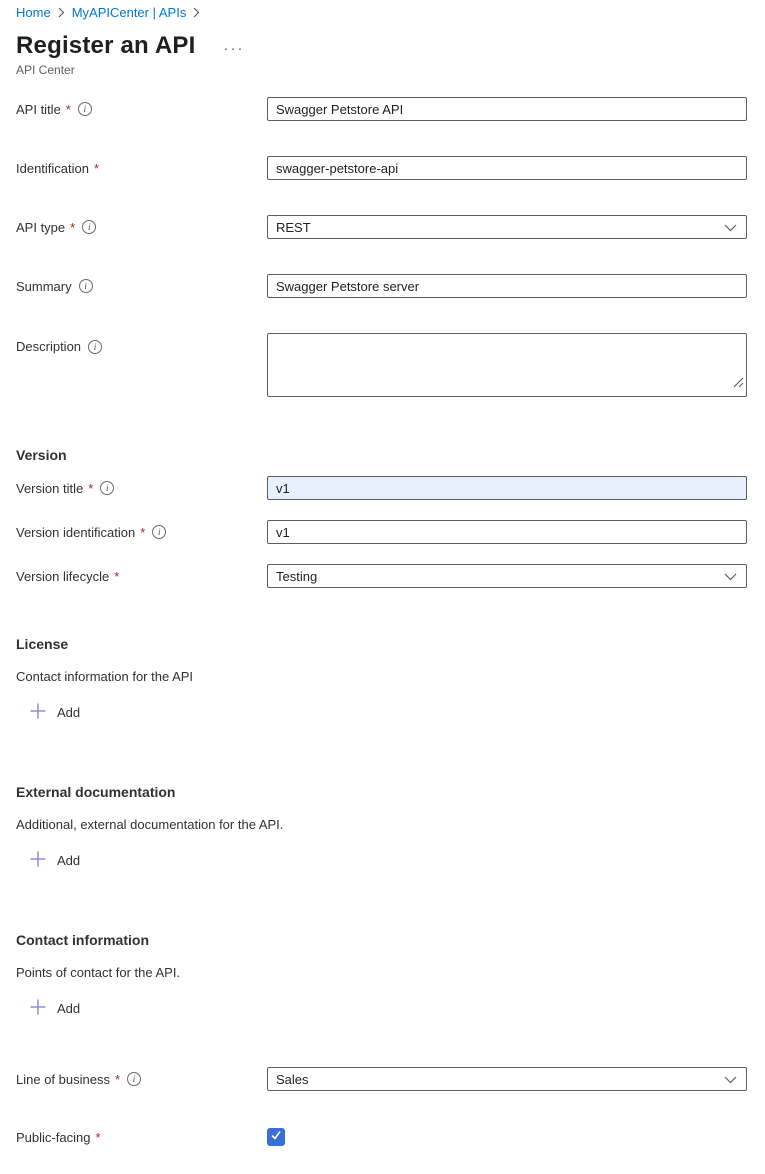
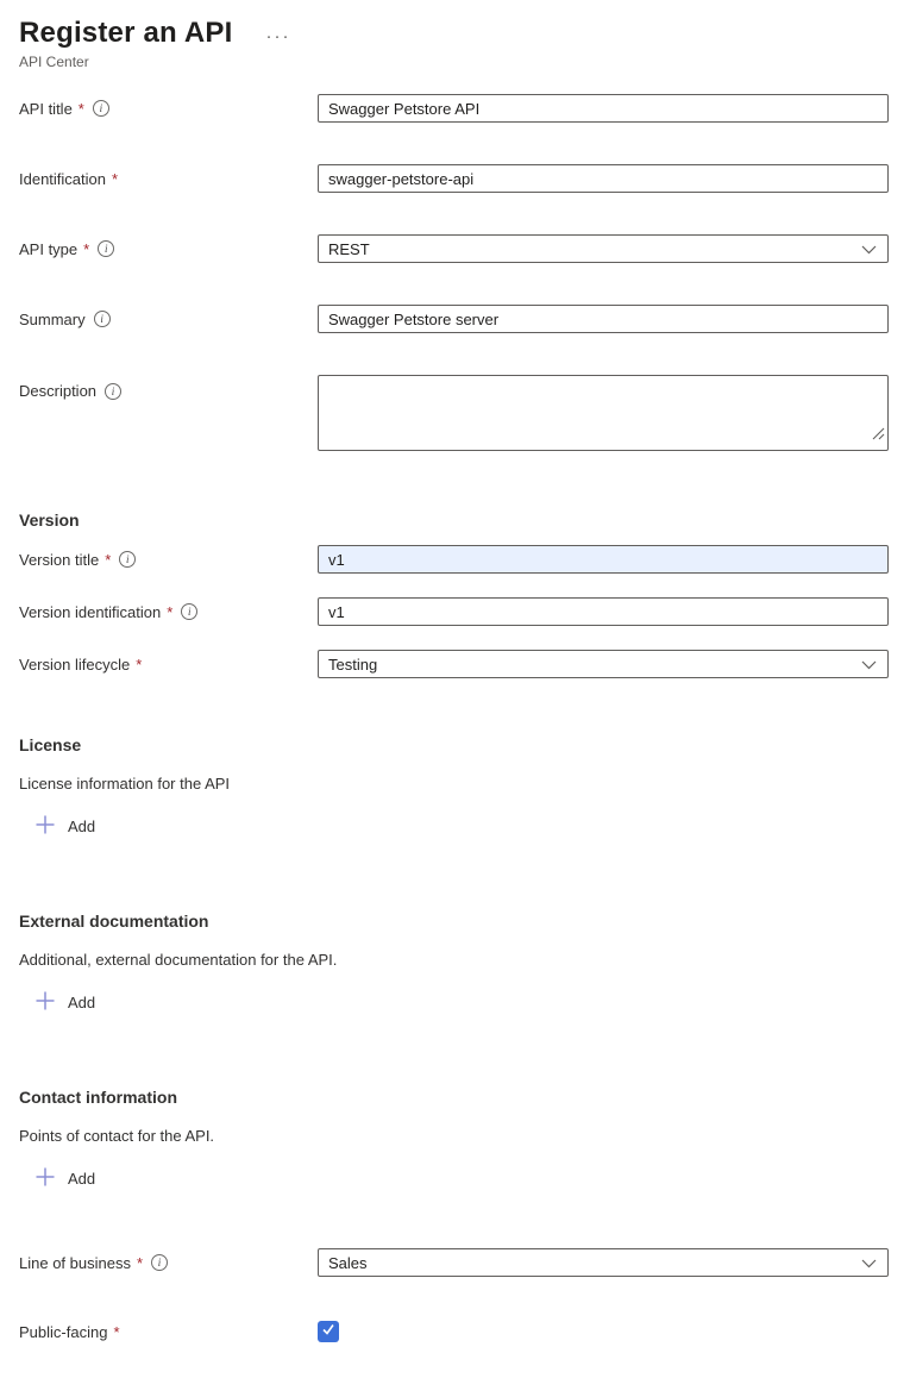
- Home
- MyAPICenter | APIs
  Register an API
  ···
  API Center
  API title
  *
  i
  Swagger Petstore API
  Identification
  *
  swagger-petstore-api
  API type
  *
  i
  REST
  Summary
  i
  Swagger Petstore server
  Description
  i
  Version
  Version title
  *
  i
  v1
  Version identification
  *
  i
  v1
  Version lifecycle
  *
  Testing
  License
- Contact information for the API
+ License information for the API
  Add
  External documentation
  Additional, external documentation for the API.
  Add
  Contact information
  Points of contact for the API.
  Add
  Line of business
  *
  i
  Sales
  Public-facing
  *
